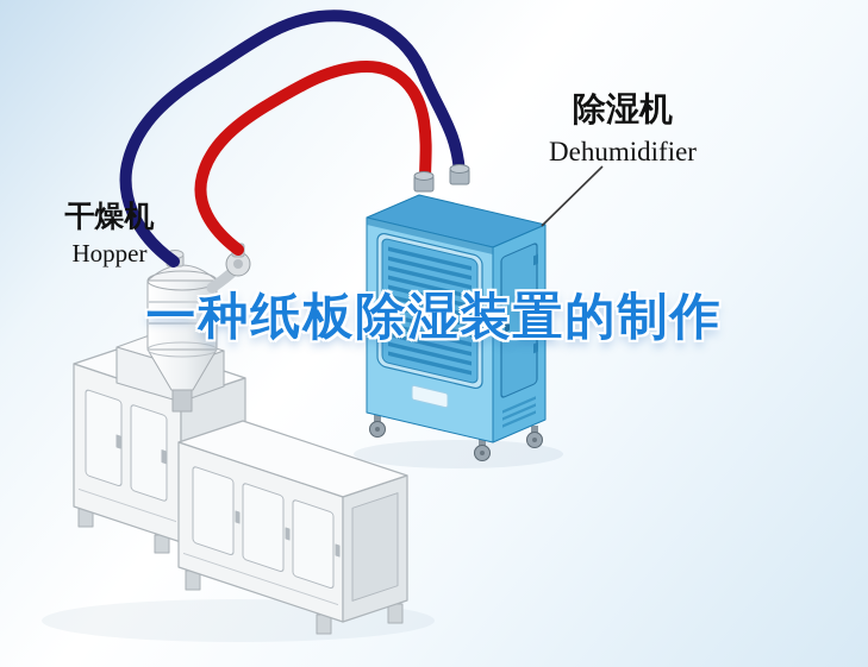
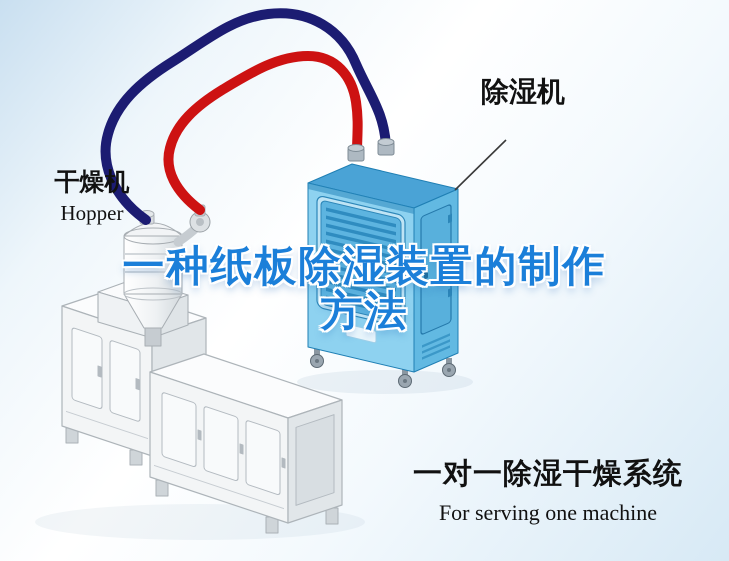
  干燥机
  Hopper
  除湿机
- Dehumidifier
  一种纸板除湿装置的制作
+ 方法
+ 一对一除湿干燥系统
+ For serving one machine
